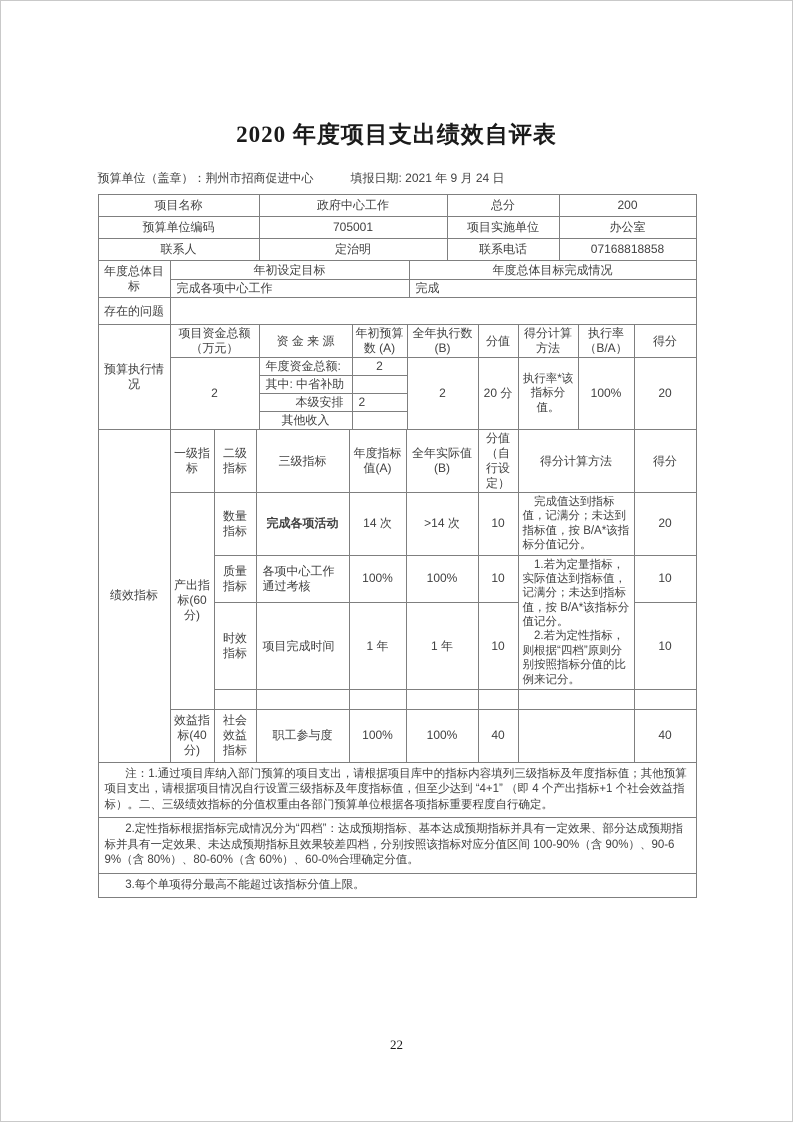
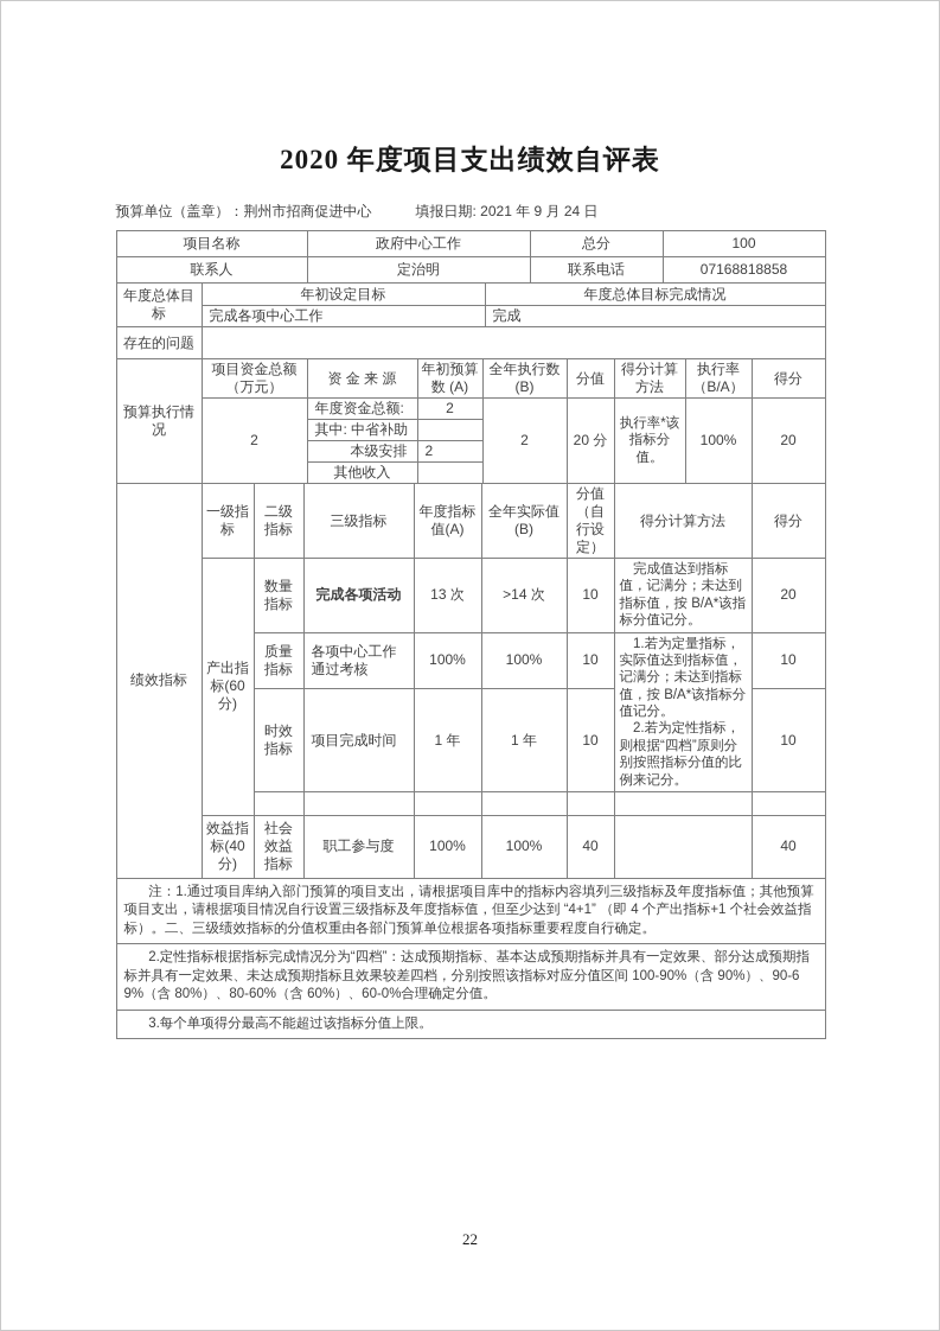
  2020 年度项目支出绩效自评表
  预算单位（盖章）：荆州市招商促进中心
  填报日期: 2021 年 9 月 24 日
- 项目名称	政府中心工作	总分	200
+ 项目名称	政府中心工作	总分	100
- 预算单位编码	705001	项目实施单位	办公室
  联系人	定治明	联系电话	07168818858
  年度总体目标	年初设定目标	年度总体目标完成情况
  完成各项中心工作	完成
  存在的问题
  预算执行情况	项目资金总额（万元）	资 金 来 源	年初预算数 (A)	全年执行数 (B)	分值	得分计算方法	执行率（B/A）	得分
  2	年度资金总额:	2	2	20 分	执行率*该指标分值。	100%	20
  其中: 中省补助
  本级安排	2
  其他收入
  绩效指标	一级指标	二级指标	三级指标	年度指标值(A)	全年实际值(B)	分值（自行设定）	得分计算方法	得分
- 产出指标(60 分)	数量指标	完成各项活动	14 次	>14 次	10	完成值达到指标值，记满分；未达到指标值，按 B/A*该指标分值记分。	20
+ 产出指标(60 分)	数量指标	完成各项活动	13 次	>14 次	10	完成值达到指标值，记满分；未达到指标值，按 B/A*该指标分值记分。	20
  质量指标	各项中心工作通过考核	100%	100%	10	1.若为定量指标，实际值达到指标值，记满分；未达到指标值，按 B/A*该指标分值记分。 2.若为定性指标，则根据“四档”原则分别按照指标分值的比例来记分。	10
  时效指标	项目完成时间	1 年	1 年	10	10
  效益指标(40 分)	社会效益指标	职工参与度	100%	100%	40		40
  注：1.通过项目库纳入部门预算的项目支出，请根据项目库中的指标内容填列三级指标及年度指标值；其他预算项目支出，请根据项目情况自行设置三级指标及年度指标值，但至少达到 “4+1” （即 4 个产出指标+1 个社会效益指标）。二、三级绩效指标的分值权重由各部门预算单位根据各项指标重要程度自行确定。
  2.定性指标根据指标完成情况分为“四档”：达成预期指标、基本达成预期指标并具有一定效果、部分达成预期指标并具有一定效果、未达成预期指标且效果较差四档，分别按照该指标对应分值区间 100-90%（含 90%）、90-69%（含 80%）、80-60%（含 60%）、60-0%合理确定分值。
  3.每个单项得分最高不能超过该指标分值上限。
  22
